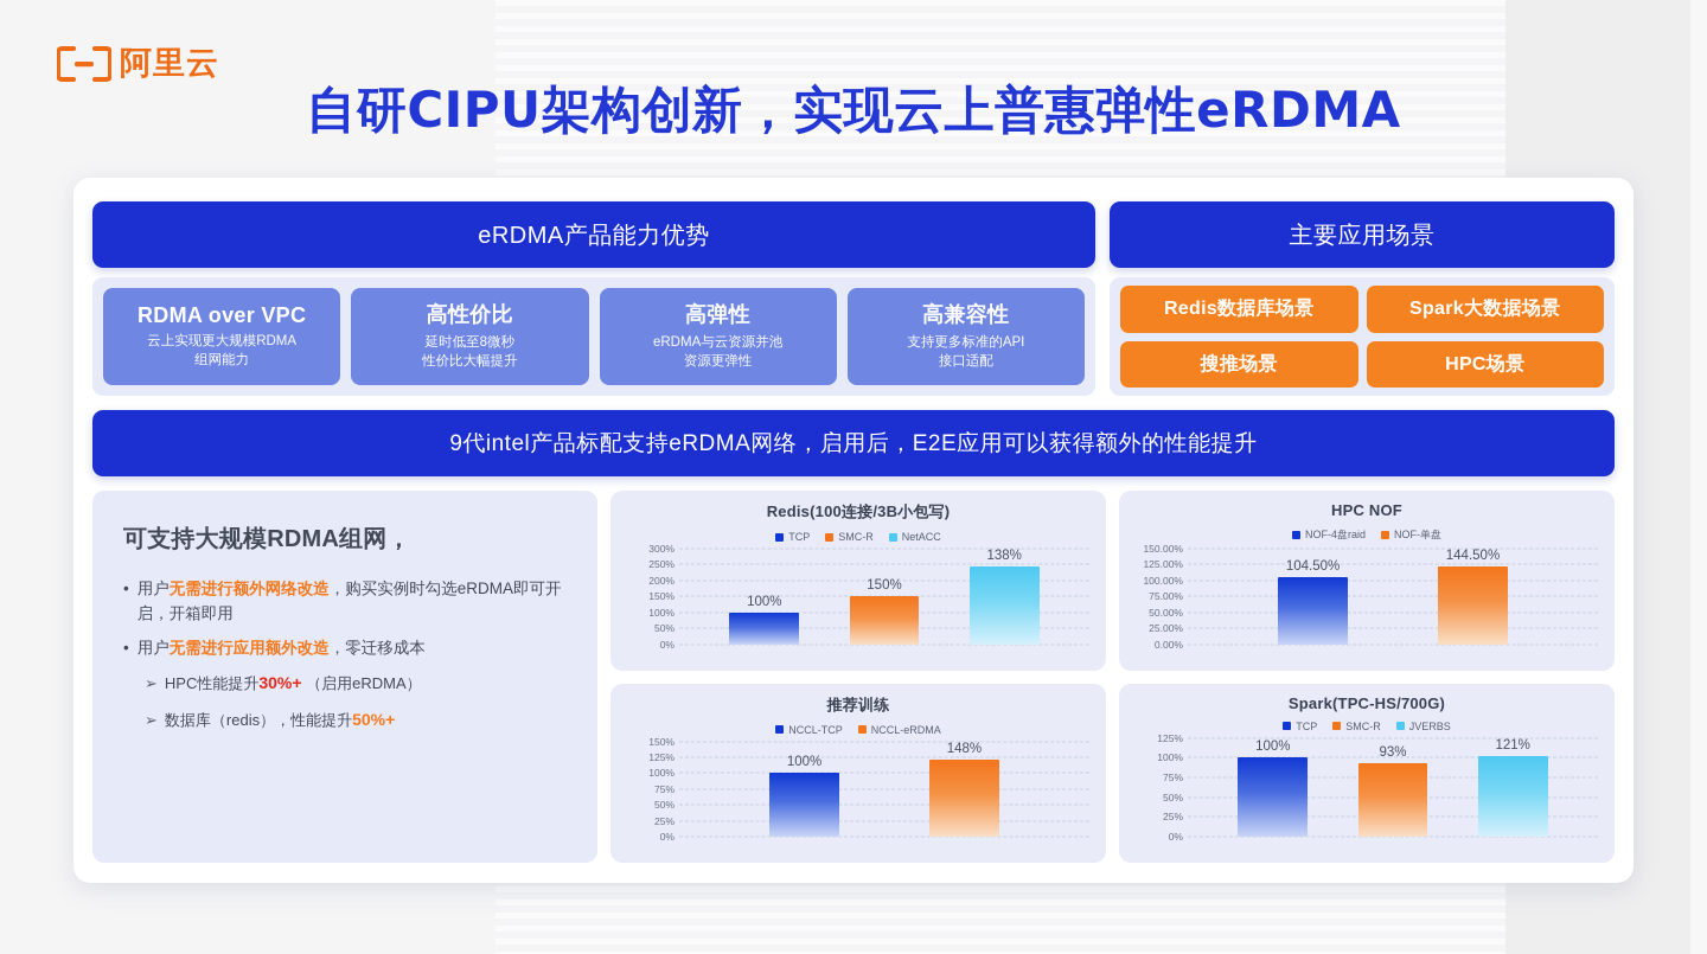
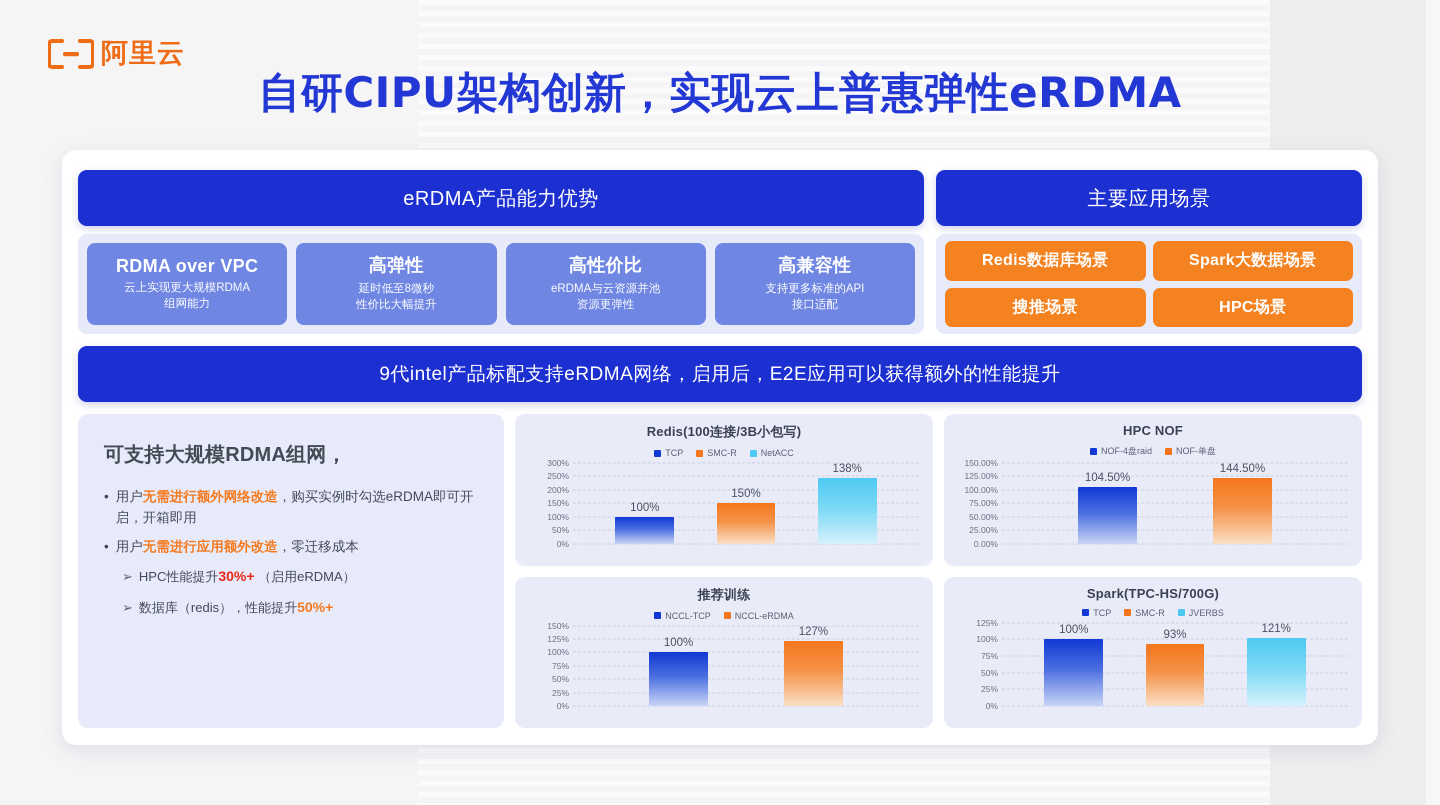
  阿里云
  自研CIPU架构创新，实现云上普惠弹性eRDMA
  eRDMA产品能力优势
  主要应用场景
  RDMA over VPC
  云上实现更大规模RDMA
  组网能力
- 高性价比
+ 高弹性
  延时低至8微秒
  性价比大幅提升
- 高弹性
+ 高性价比
  eRDMA与云资源并池
  资源更弹性
  高兼容性
  支持更多标准的API
  接口适配
  Redis数据库场景
  Spark大数据场景
  搜推场景
  HPC场景
  9代intel产品标配支持eRDMA网络，启用后，E2E应用可以获得额外的性能提升
  可支持大规模RDMA组网，
  •
  用户无需进行额外网络改造，购买实例时勾选eRDMA即可开启，开箱即用
  •
  用户无需进行应用额外改造，零迁移成本
  ➢ HPC性能提升30%+ （启用eRDMA）
  ➢ 数据库（redis），性能提升50%+
  Redis(100连接/3B小包写)
  TCP
  SMC-R
  NetACC
  0%
  50%
  100%
  150%
  200%
  250%
  300%
  100%
  150%
  138%
  HPC NOF
  NOF-4盘raid
  NOF-单盘
  0.00%
  25.00%
  50.00%
  75.00%
  100.00%
  125.00%
  150.00%
  104.50%
  144.50%
  推荐训练
  NCCL-TCP
  NCCL-eRDMA
  0%
  25%
  50%
  75%
  100%
  125%
  150%
  100%
- 148%
+ 127%
  Spark(TPC-HS/700G)
  TCP
  SMC-R
  JVERBS
  0%
  25%
  50%
  75%
  100%
  125%
  100%
  93%
  121%
